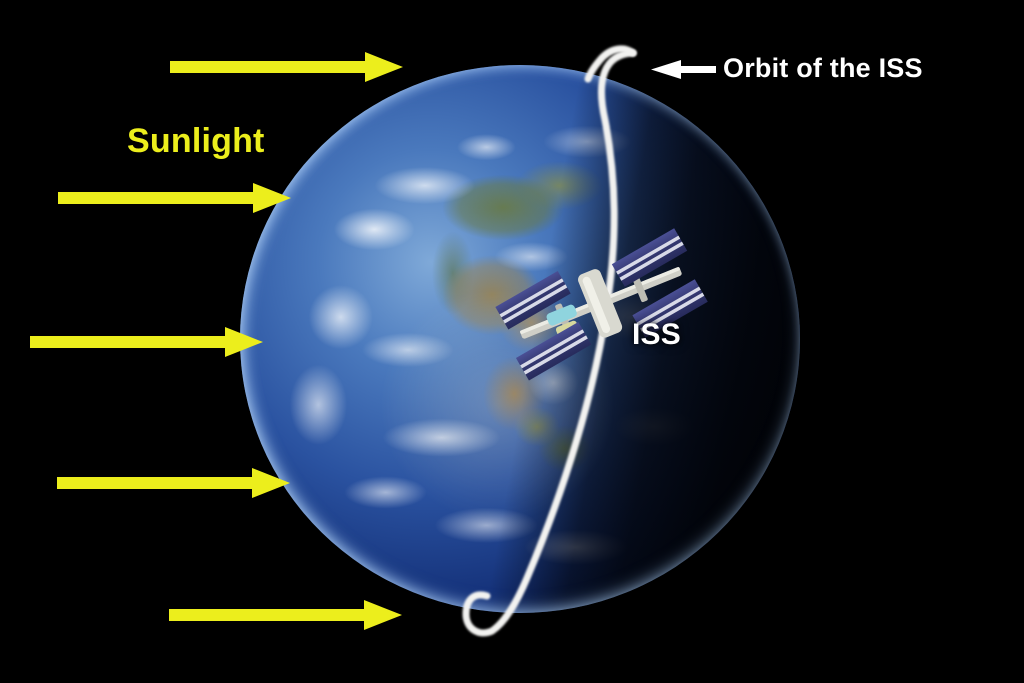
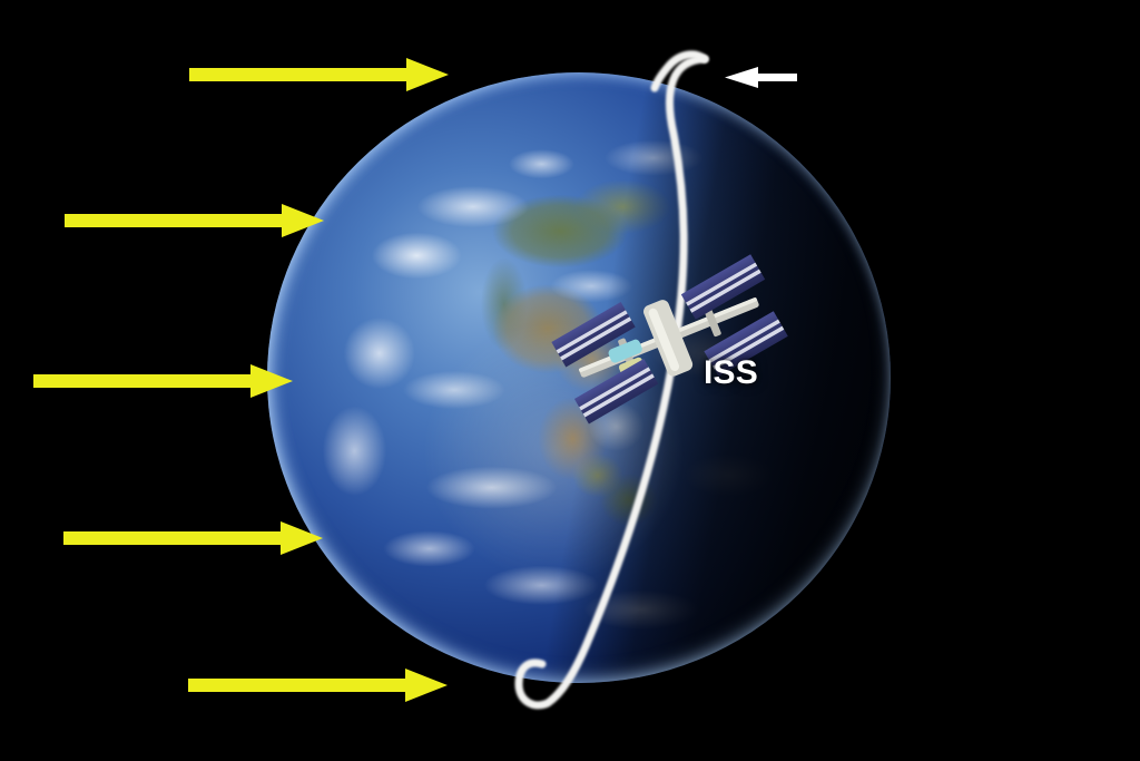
- Sunlight
- Orbit of the ISS
  ISS
